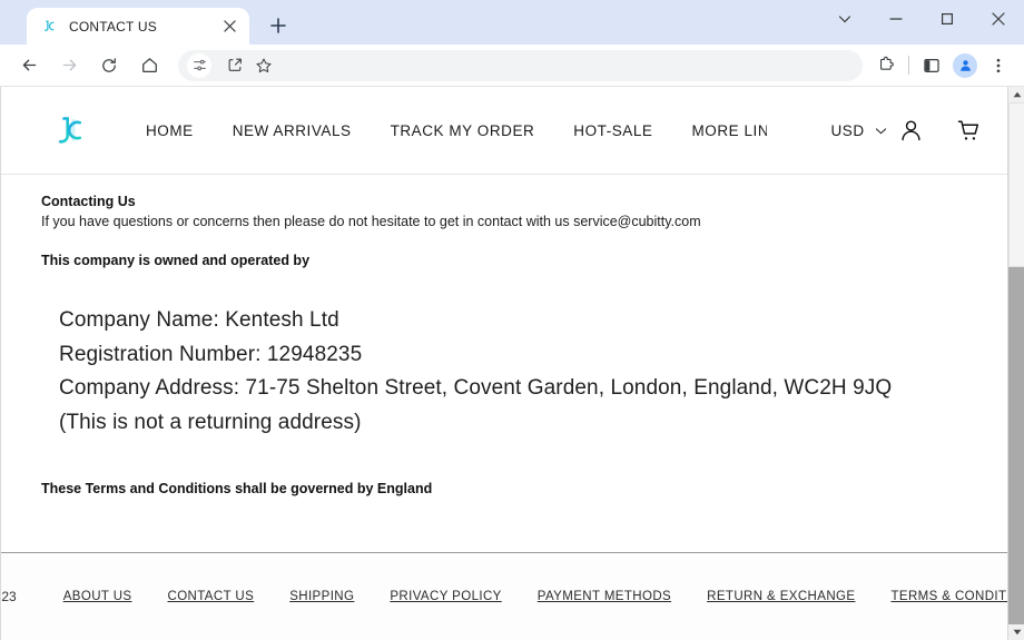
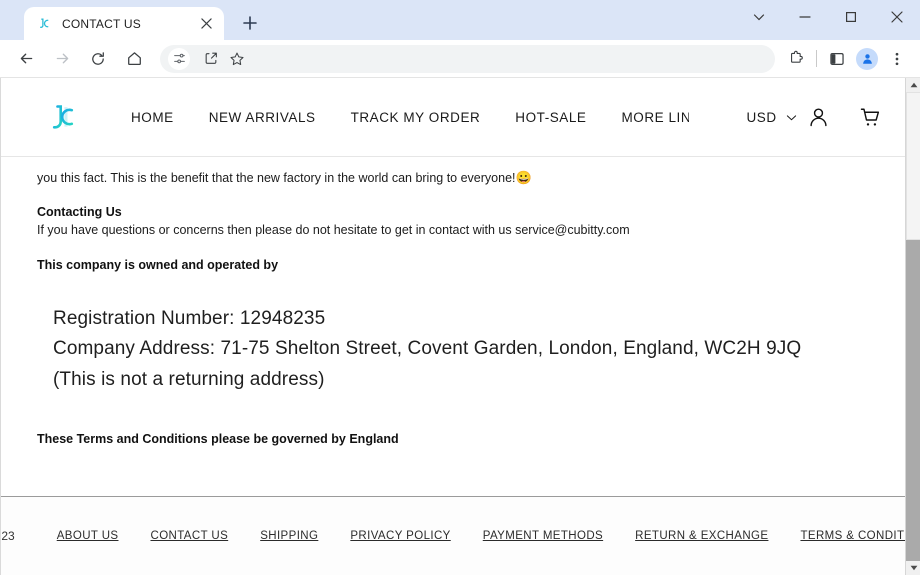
  CONTACT US
  HOME
  NEW ARRIVALS
  TRACK MY ORDER
  HOT-SALE
  MORE LIN
  USD
+ you this fact. This is the benefit that the new factory in the world can bring to everyone!😀
  Contacting Us
  If you have questions or concerns then please do not hesitate to get in contact with us service@cubitty.com
  This company is owned and operated by
- Company Name: Kentesh Ltd
  Registration Number: 12948235
  Company Address: 71-75 Shelton Street, Covent Garden, London, England, WC2H 9JQ
  (This is not a returning address)
- These Terms and Conditions shall be governed by England
+ These Terms and Conditions please be governed by England
  ABOUT US
  CONTACT US
  SHIPPING
  PRIVACY POLICY
  PAYMENT METHODS
  RETURN & EXCHANGE
  TERMS & CONDIT
